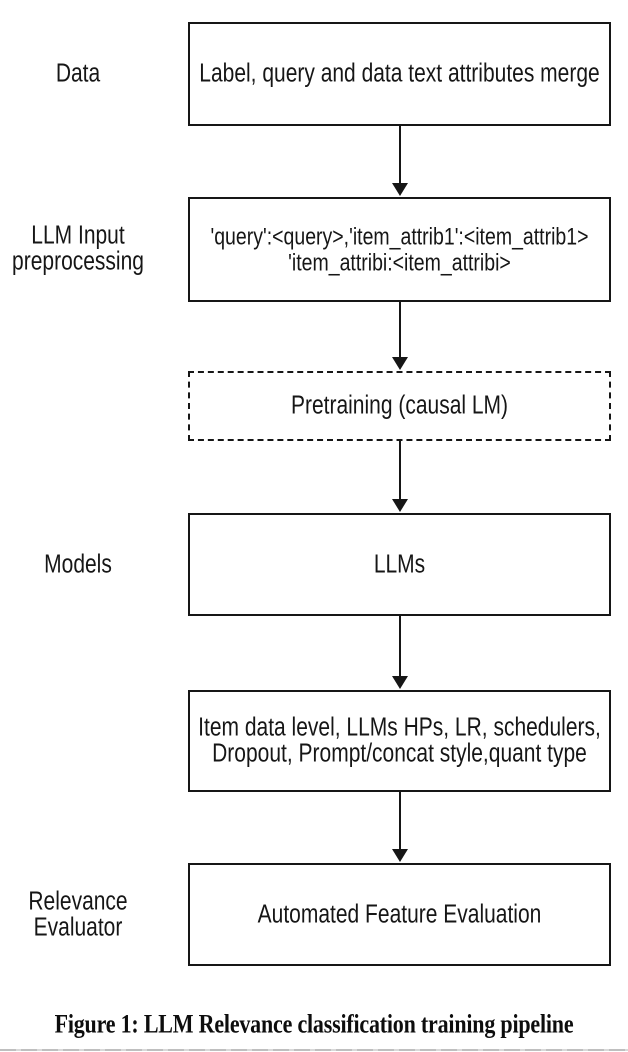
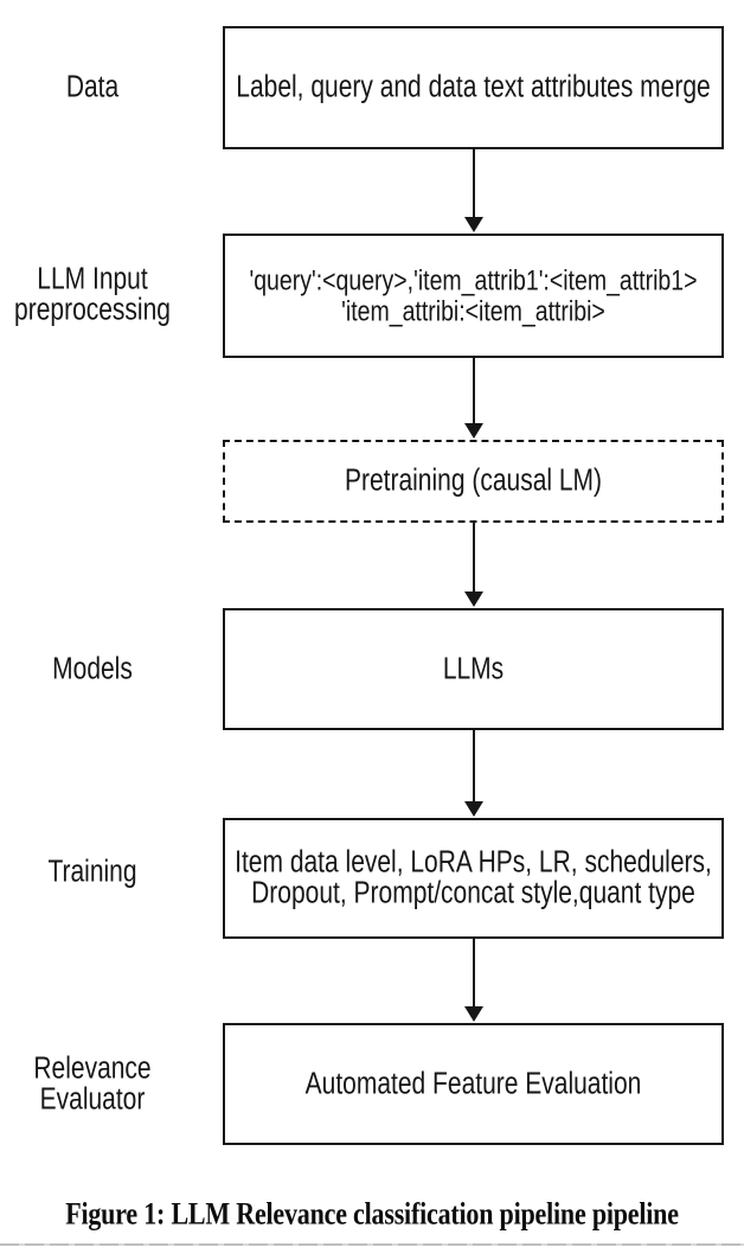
  Data
  LLM Input
  preprocessing
  Models
+ Training
  Relevance
  Evaluator
  Label, query and data text attributes merge
  'query':<query>,'item_attrib1':<item_attrib1>
  'item_attribi:<item_attribi>
  Pretraining (causal LM)
  LLMs
- Item data level, LLMs HPs, LR, schedulers,
+ Item data level, LoRA HPs, LR, schedulers,
  Dropout, Prompt/concat style,quant type
  Automated Feature Evaluation
- Figure 1: LLM Relevance classification training pipeline
+ Figure 1: LLM Relevance classification pipeline pipeline
